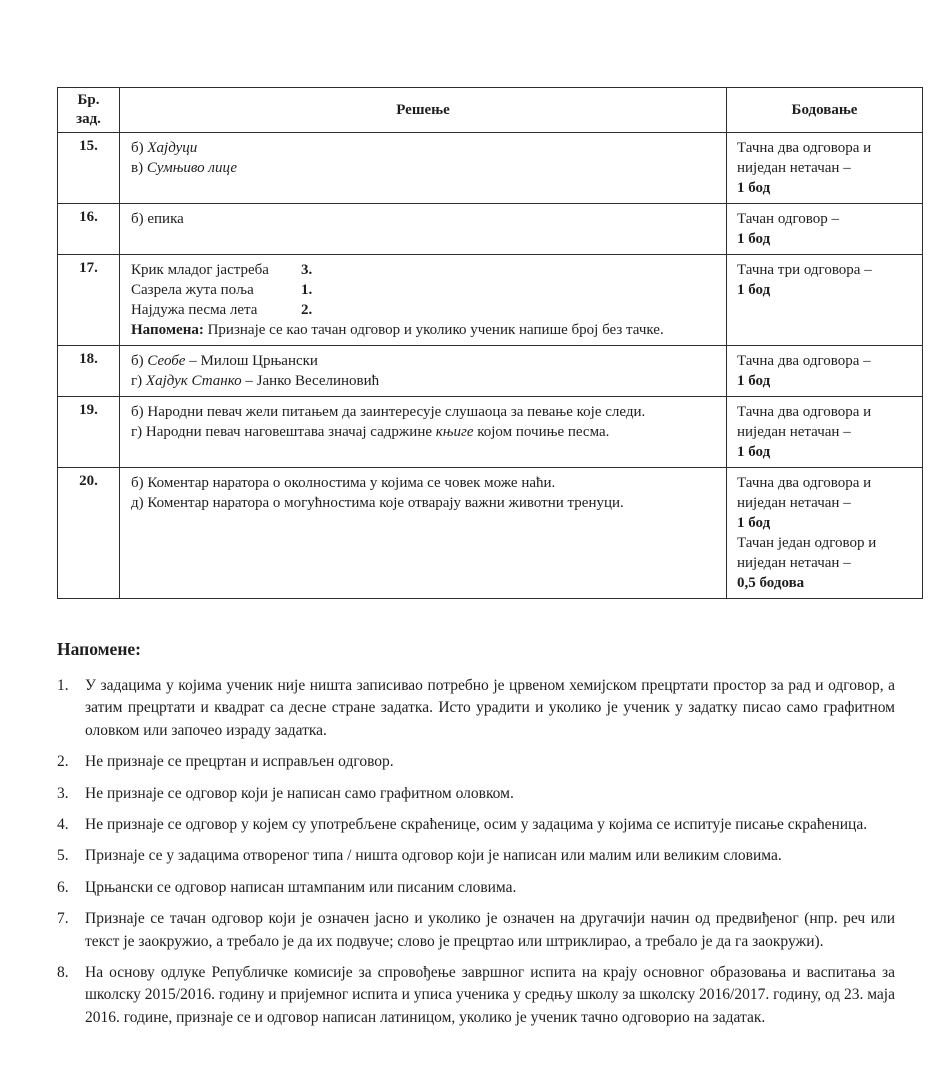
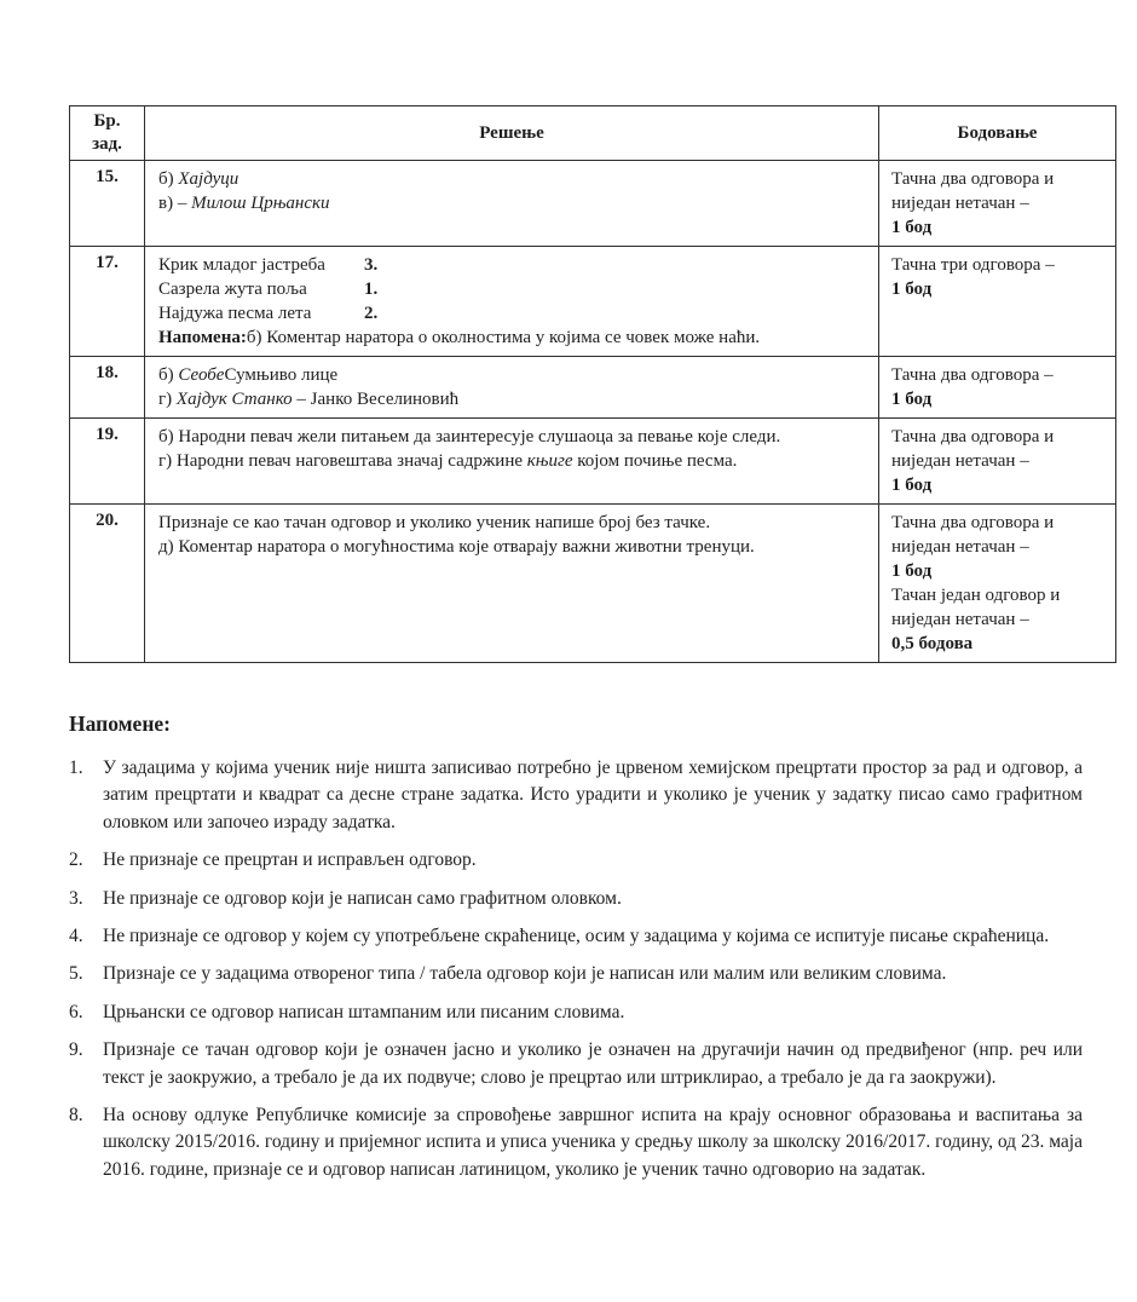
  Бр. зад.	Решење	Бодовање
- 15.	б) Хајдуцив) Сумњиво лице	Тачна два одговора иниједан нетачан –1 бод
+ 15.	б) Хајдуцив) – Милош Црњански	Тачна два одговора иниједан нетачан –1 бод
- 16.	б) епика	Тачан одговор –1 бод
- 17.	Крик младог јастреба 3.Сазрела жута поља 1.Најдужа песма лета 2.Напомена: Признаје се као тачан одговор и уколико ученик напише број без тачке.	Тачна три одговора –1 бод
+ 17.	Крик младог јастреба 3.Сазрела жута поља 1.Најдужа песма лета 2.Напомена:б) Коментар наратора о околностима у којима се човек може наћи.	Тачна три одговора –1 бод
- 18.	б) Сеобе – Милош Црњанскиг) Хајдук Станко – Јанко Веселиновић	Тачна два одговора –1 бод
+ 18.	б) СеобеСумњиво лицег) Хајдук Станко – Јанко Веселиновић	Тачна два одговора –1 бод
  19.	б) Народни певач жели питањем да заинтересује слушаоца за певање које следи.г) Народни певач наговештава значај садржине књиге којом почиње песма.	Тачна два одговора иниједан нетачан –1 бод
- 20.	б) Коментар наратора о околностима у којима се човек може наћи.д) Коментар наратора о могућностима које отварају важни животни тренуци.	Тачна два одговора иниједан нетачан –1 бодТачан један одговор иниједан нетачан –0,5 бодова
+ 20.	Признаје се као тачан одговор и уколико ученик напише број без тачке.д) Коментар наратора о могућностима које отварају важни животни тренуци.	Тачна два одговора иниједан нетачан –1 бодТачан један одговор иниједан нетачан –0,5 бодова
  Напомене:
  1.
  У задацима у којима ученик није ништа записивао потребно је црвеном хемијском прецртати простор за рад и одговор, а затим прецртати и квадрат са десне стране задатка. Исто урадити и уколико је ученик у задатку писао само графитном оловком или започео израду задатка.
  2.
  Не признаје се прецртан и исправљен одговор.
  3.
  Не признаје се одговор који је написан само графитном оловком.
  4.
  Не признаје се одговор у којем су употребљене скраћенице, осим у задацима у којима се испитује писање скраћеница.
  5.
- Признаје се у задацима отвореног типа / ништа одговор који је написан или малим или великим словима.
+ Признаје се у задацима отвореног типа / табела одговор који је написан или малим или великим словима.
  6.
  Црњански се одговор написан штампаним или писаним словима.
- 7.
+ 9.
  Признаје се тачан одговор који је означен јасно и уколико је означен на другачији начин од предвиђеног (нпр. реч или текст је заокружио, а требало је да их подвуче; слово је прецртао или штриклирао, а требало је да га заокружи).
  8.
  На основу одлуке Републичке комисије за спровођење завршног испита на крају основног образовања и васпитања за школску 2015/2016. годину и пријемног испита и уписа ученика у средњу школу за школску 2016/2017. годину, од 23. маја 2016. године, признаје се и одговор написан латиницом, уколико је ученик тачно одговорио на задатак.
